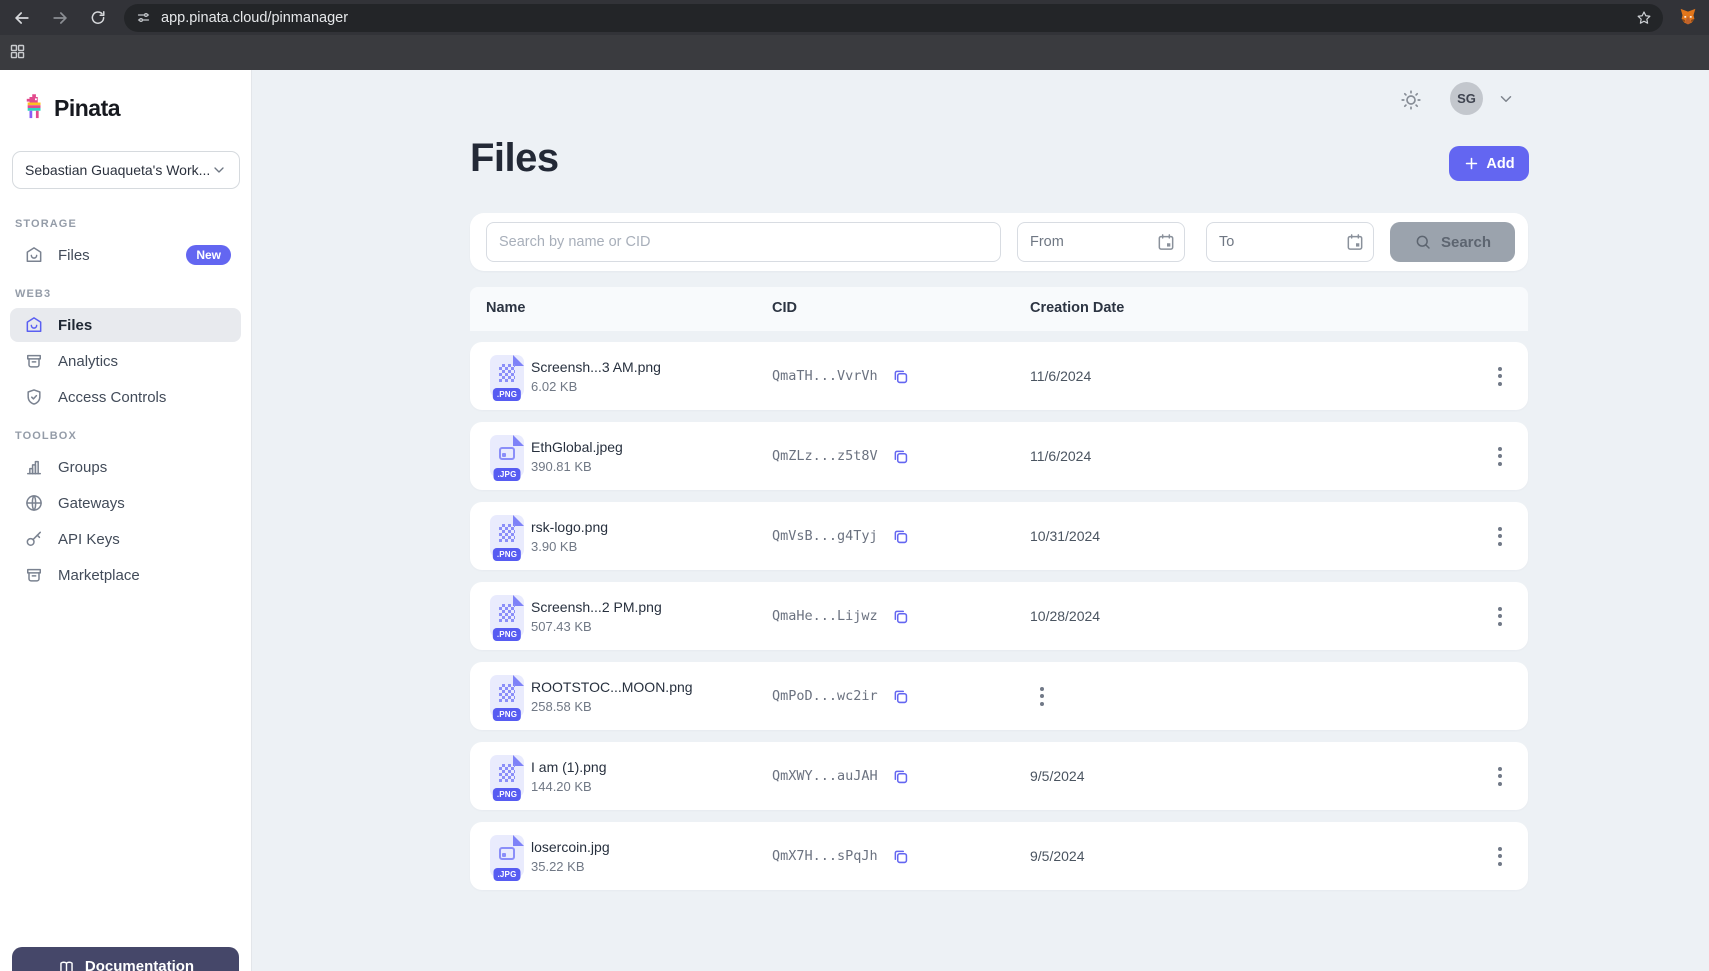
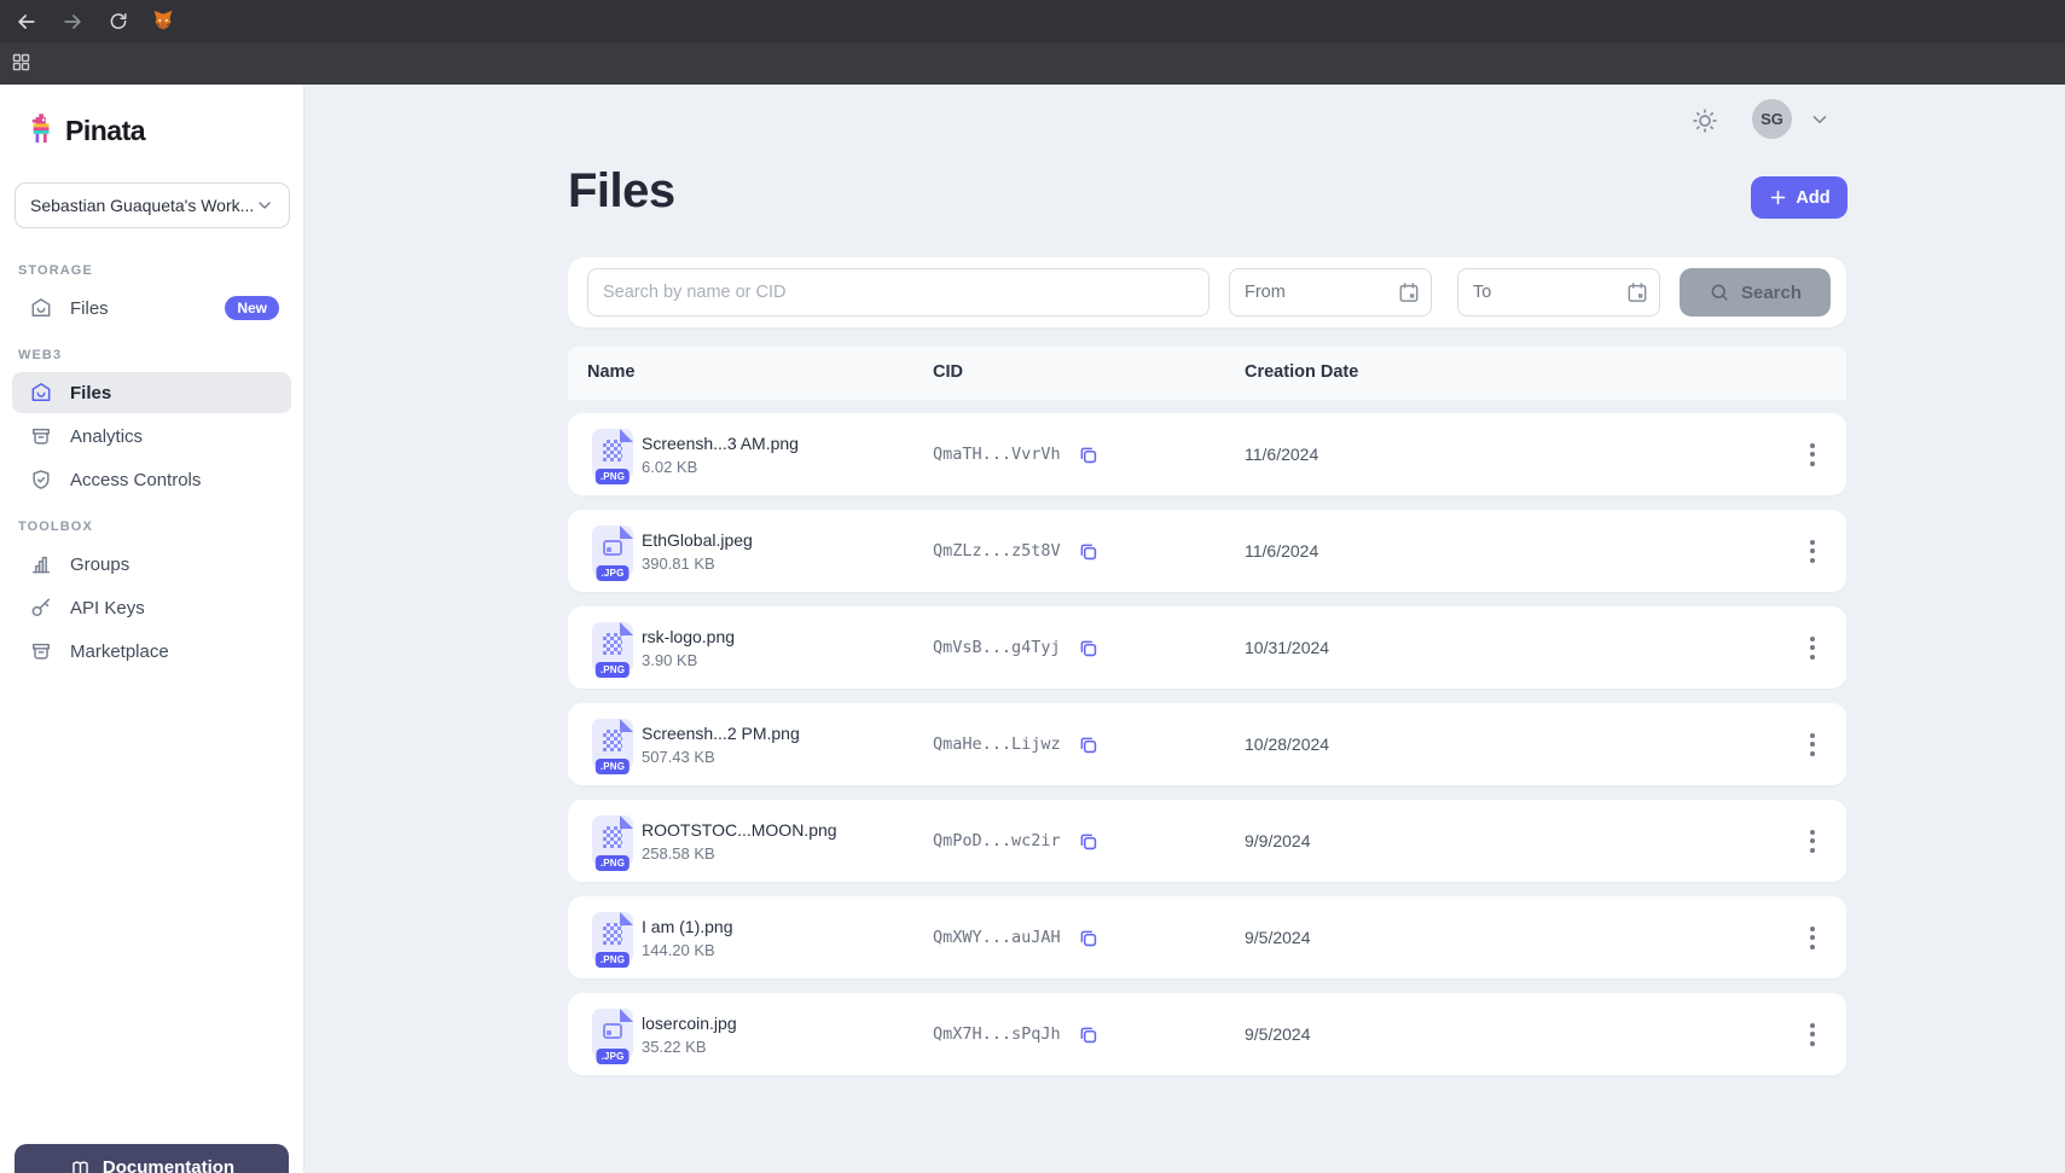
- app.pinata.cloud/pinmanager
  Pinata
  Sebastian Guaqueta's Work...
  STORAGE
  Files
  New
  WEB3
  Files
  Analytics
  Access Controls
  TOOLBOX
  Groups
- Gateways
  API Keys
  Marketplace
  Documentation
  SG
  Files
  Add
  Search by name or CID
  From
  To
  Search
  Name
  CID
  Creation Date
  .PNG
  Screensh...3 AM.png
  6.02 KB
  QmaTH...VvrVh
  11/6/2024
  .JPG
  EthGlobal.jpeg
  390.81 KB
  QmZLz...z5t8V
  11/6/2024
  .PNG
  rsk-logo.png
  3.90 KB
  QmVsB...g4Tyj
  10/31/2024
  .PNG
  Screensh...2 PM.png
  507.43 KB
  QmaHe...Lijwz
  10/28/2024
  .PNG
  ROOTSTOC...MOON.png
  258.58 KB
  QmPoD...wc2ir
+ 9/9/2024
  .PNG
  I am (1).png
  144.20 KB
  QmXWY...auJAH
  9/5/2024
  .JPG
  losercoin.jpg
  35.22 KB
  QmX7H...sPqJh
  9/5/2024
